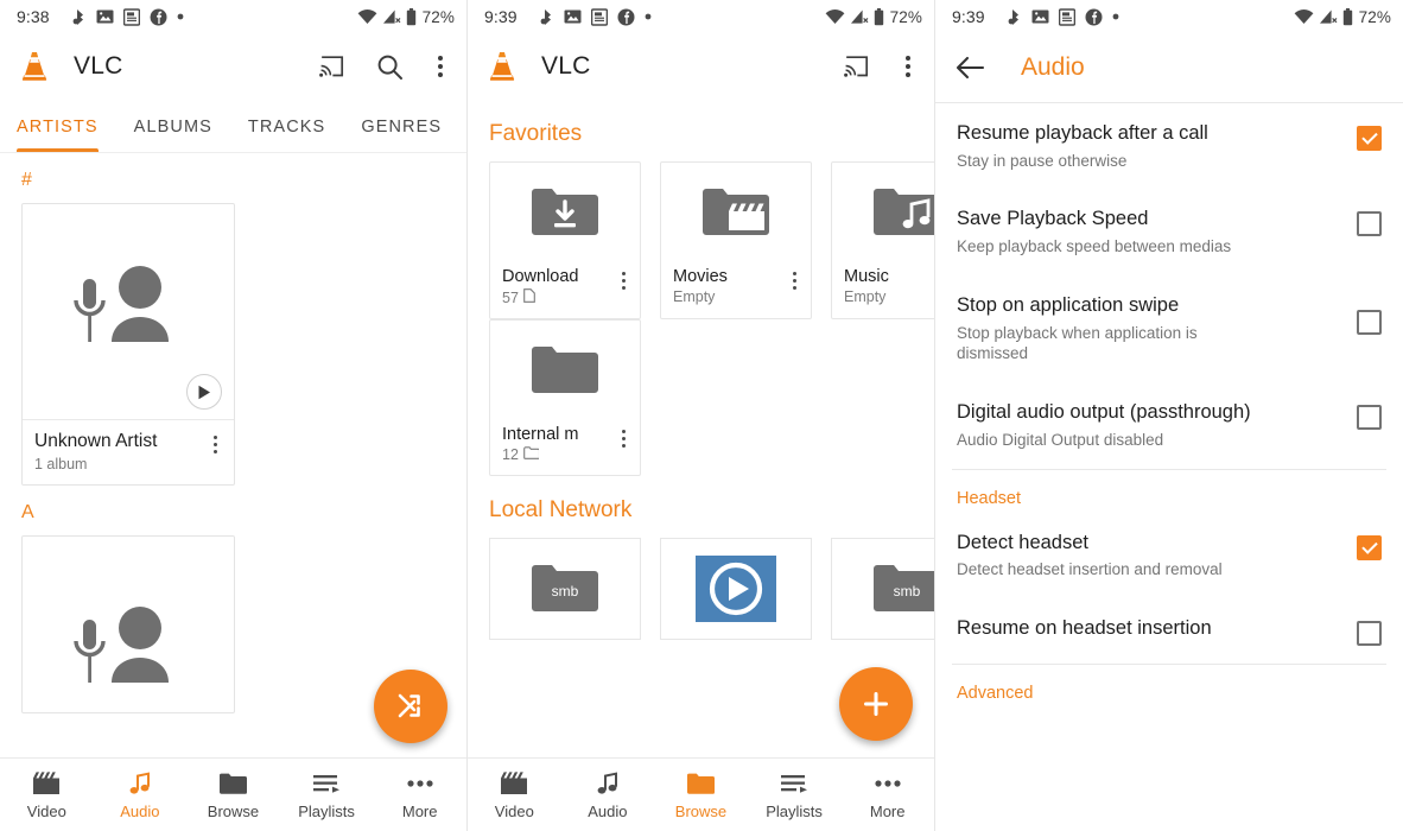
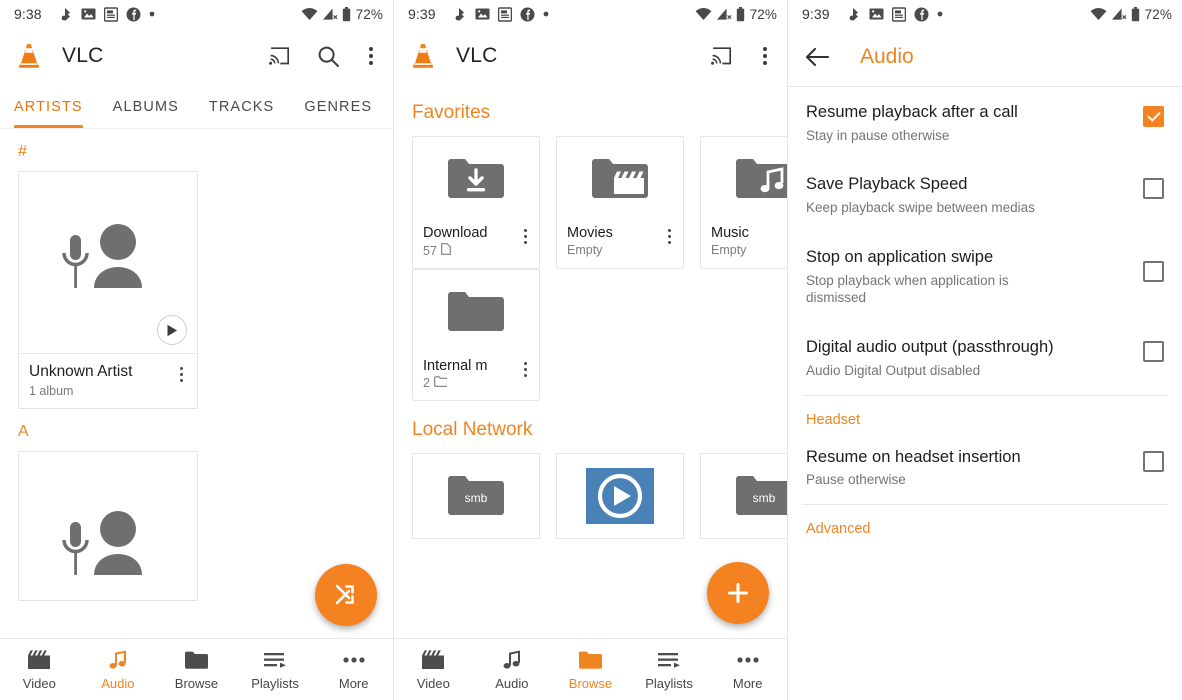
  9:38
  72%
  VLC
  ARTISTS
  ALBUMS
  TRACKS
  GENRES
  #
  Unknown Artist
  1 album
  A
  Video
  Audio
  Browse
  Playlists
  More
  9:39
  72%
  VLC
  Favorites
  Download
  57
  Movies
  Empty
  Music
  Empty
  Internal m
- 12
+ 2
  Local Network
  smb
  smb
  Video
  Audio
  Browse
  Playlists
  More
  9:39
  72%
  Audio
  Resume playback after a call
  Stay in pause otherwise
  Save Playback Speed
- Keep playback speed between medias
+ Keep playback swipe between medias
  Stop on application swipe
  Stop playback when application is dismissed
  Digital audio output (passthrough)
  Audio Digital Output disabled
  Headset
- Detect headset
- Detect headset insertion and removal
  Resume on headset insertion
+ Pause otherwise
  Advanced
